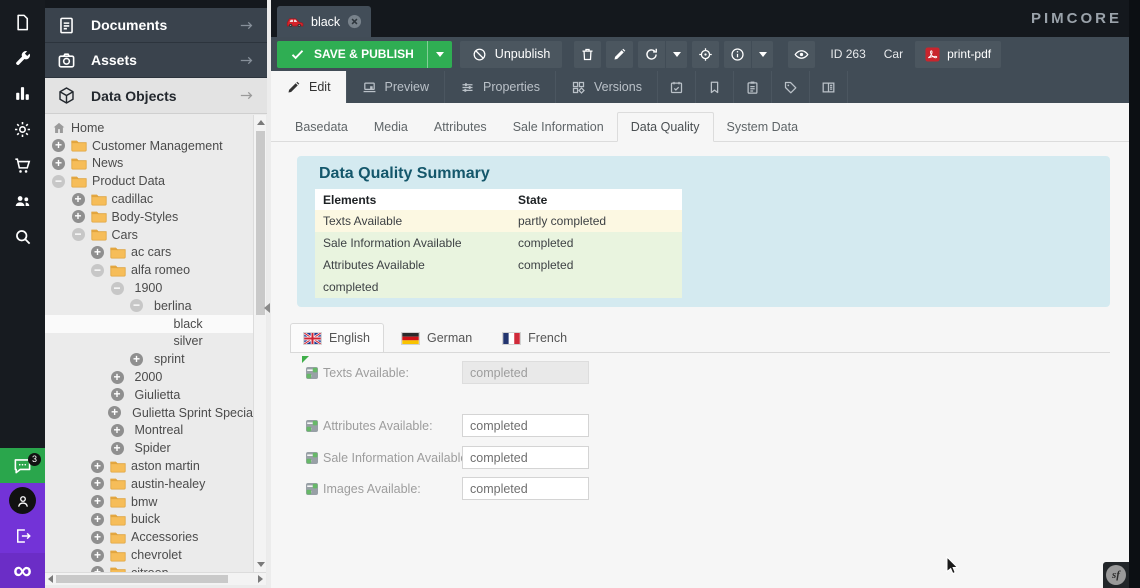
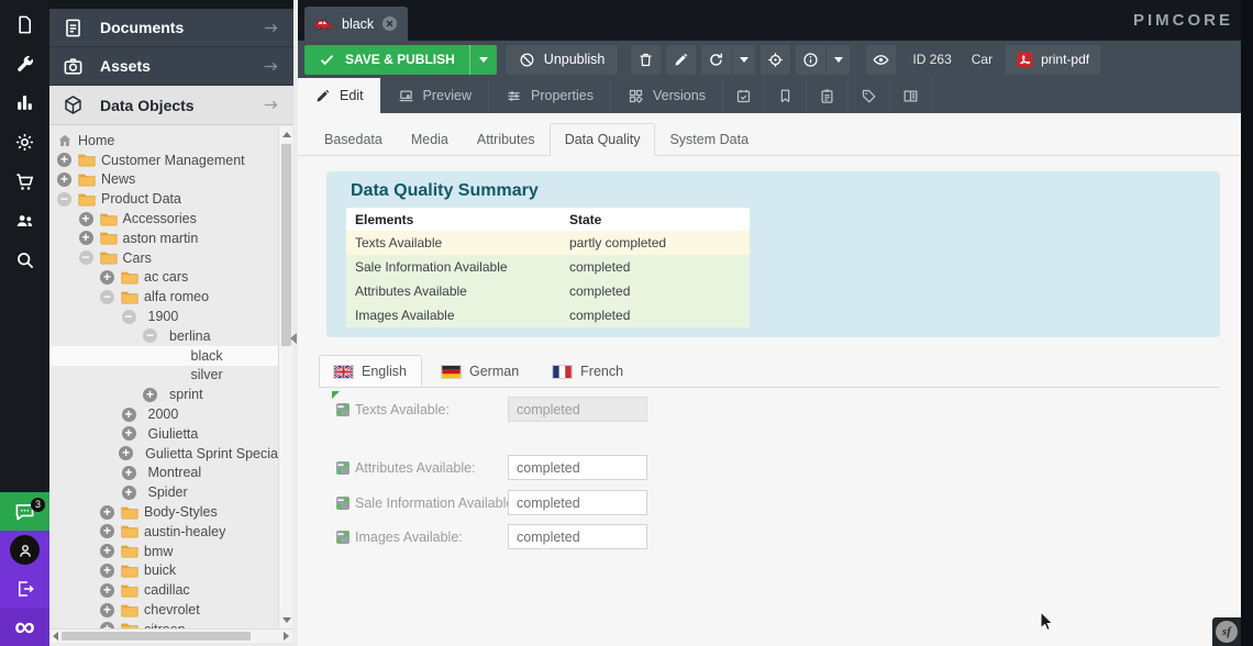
  3
  ∞
  Documents
  Assets
  Data Objects
  Home
  +
  Customer Management
  +
  News
  −
  Product Data
  +
- cadillac
+ Accessories
  +
- Body-Styles
+ aston martin
  −
  Cars
  +
  ac cars
  −
  alfa romeo
  −
  1900
  −
  berlina
  black
  silver
  +
  sprint
  +
  2000
  +
  Giulietta
  +
  Gulietta Sprint Specia
  +
  Montreal
  +
  Spider
  +
- aston martin
+ Body-Styles
  +
  austin-healey
  +
  bmw
  +
  buick
  +
- Accessories
+ cadillac
  +
  chevrolet
  black
  PIMCORE
  SAVE & PUBLISH
  Unpublish
  ID 263
  Car
  print-pdf
  Edit
  Preview
  Properties
  Versions
  Basedata
  Media
  Attributes
- Sale Information
  Data Quality
  System Data
  Data Quality Summary
  Elements
  State
  Texts Available
  partly completed
  Sale Information Available
  completed
  Attributes Available
  completed
+ Images Available
  completed
  English
  German
  French
  Texts Available:
  completed
  Attributes Available:
  completed
  Sale Information Availabl
  completed
  Images Available:
  completed
  sf
